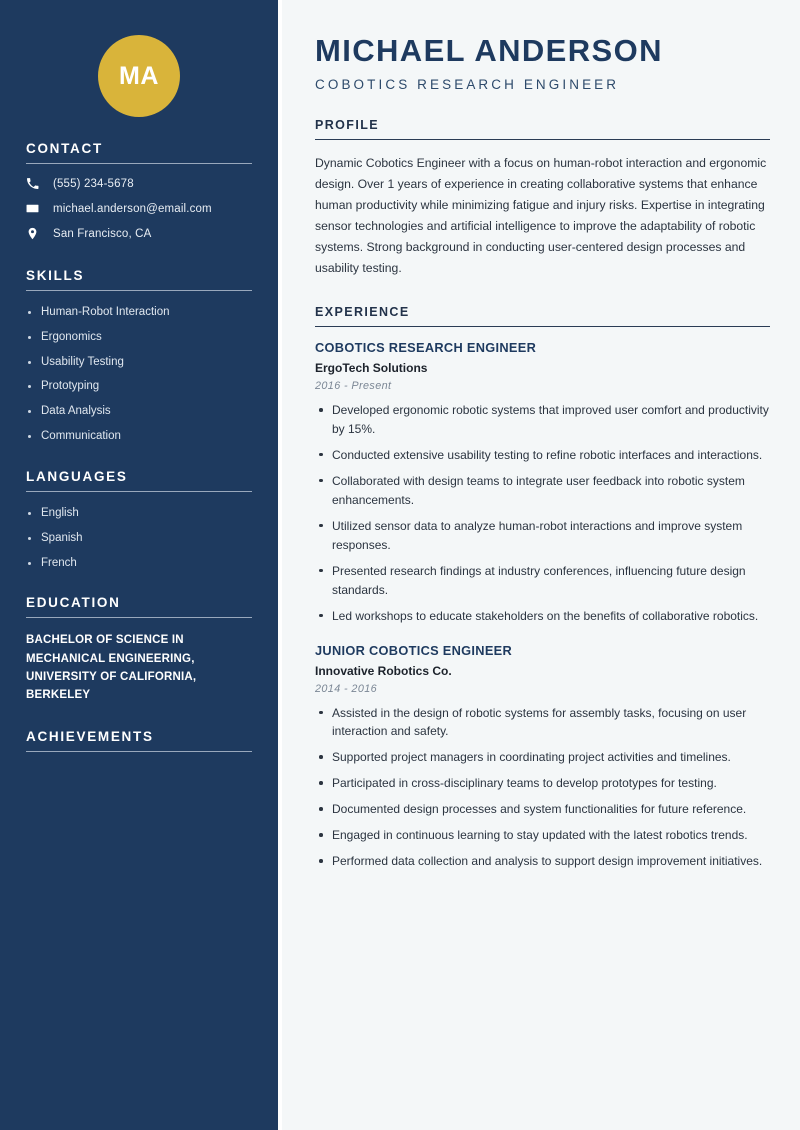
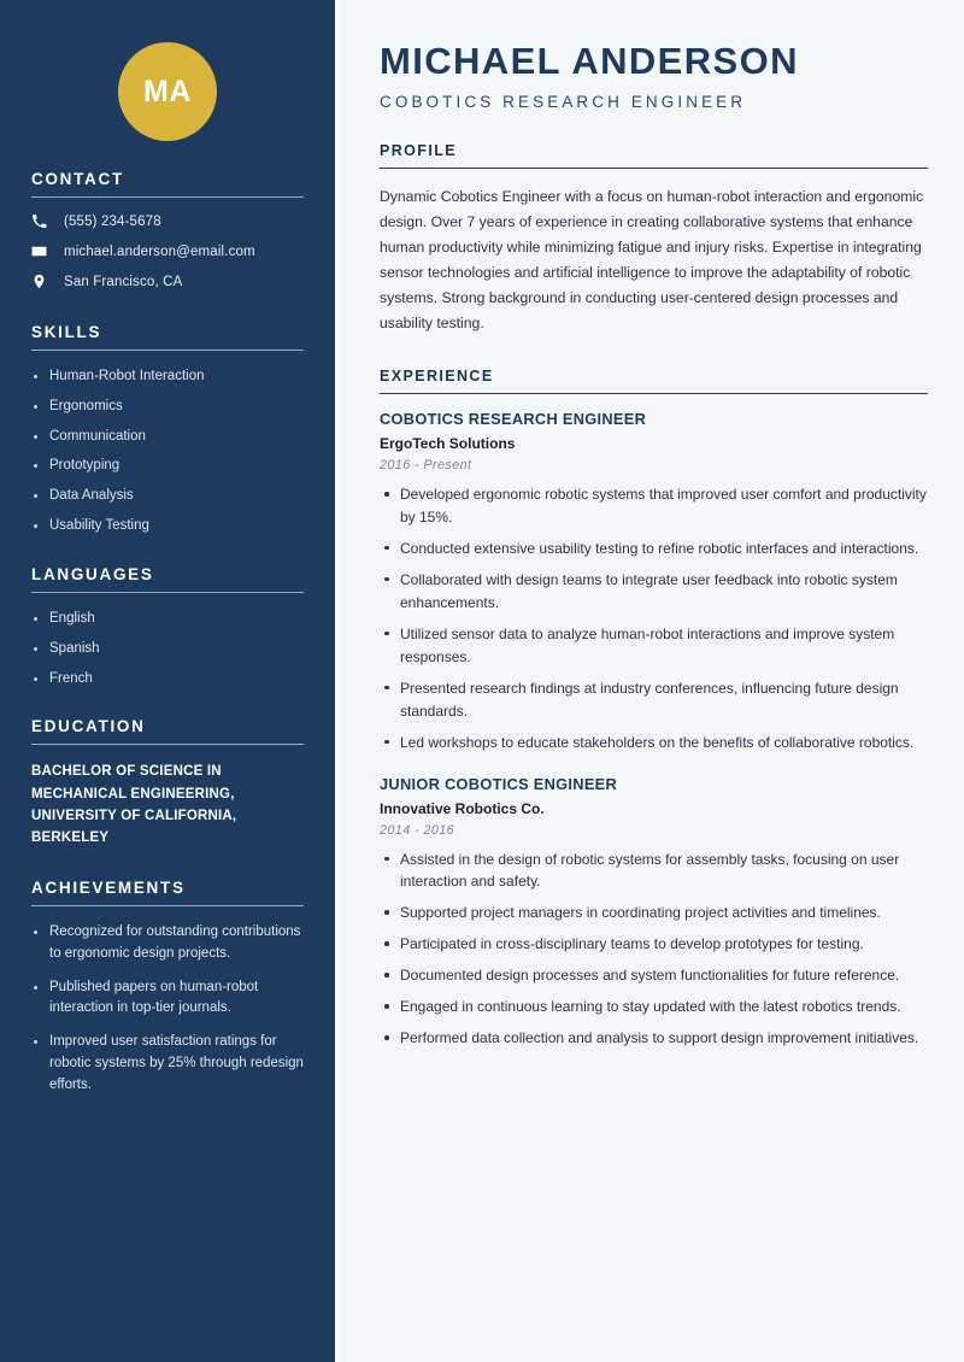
  MA
  CONTACT
  (555) 234-5678
  michael.anderson@email.com
  San Francisco, CA
  SKILLS
  Human-Robot Interaction
  Ergonomics
- Usability Testing
+ Communication
  Prototyping
  Data Analysis
- Communication
+ Usability Testing
  LANGUAGES
  English
  Spanish
  French
  EDUCATION
  BACHELOR OF SCIENCE IN MECHANICAL ENGINEERING, UNIVERSITY OF CALIFORNIA, BERKELEY
  ACHIEVEMENTS
+ Recognized for outstanding contributions to ergonomic design projects.
+ Published papers on human-robot interaction in top-tier journals.
+ Improved user satisfaction ratings for robotic systems by 25% through redesign efforts.
  MICHAEL ANDERSON
  COBOTICS RESEARCH ENGINEER
  PROFILE
- Dynamic Cobotics Engineer with a focus on human-robot interaction and ergonomic design. Over 1 years of experience in creating collaborative systems that enhance human productivity while minimizing fatigue and injury risks. Expertise in integrating sensor technologies and artificial intelligence to improve the adaptability of robotic systems. Strong background in conducting user-centered design processes and usability testing.
+ Dynamic Cobotics Engineer with a focus on human-robot interaction and ergonomic design. Over 7 years of experience in creating collaborative systems that enhance human productivity while minimizing fatigue and injury risks. Expertise in integrating sensor technologies and artificial intelligence to improve the adaptability of robotic systems. Strong background in conducting user-centered design processes and usability testing.
  EXPERIENCE
  COBOTICS RESEARCH ENGINEER
  ErgoTech Solutions
  2016 - Present
  Developed ergonomic robotic systems that improved user comfort and productivity by 15%.
  Conducted extensive usability testing to refine robotic interfaces and interactions.
  Collaborated with design teams to integrate user feedback into robotic system enhancements.
  Utilized sensor data to analyze human-robot interactions and improve system responses.
  Presented research findings at industry conferences, influencing future design standards.
  Led workshops to educate stakeholders on the benefits of collaborative robotics.
  JUNIOR COBOTICS ENGINEER
  Innovative Robotics Co.
  2014 - 2016
  Assisted in the design of robotic systems for assembly tasks, focusing on user interaction and safety.
  Supported project managers in coordinating project activities and timelines.
  Participated in cross-disciplinary teams to develop prototypes for testing.
  Documented design processes and system functionalities for future reference.
  Engaged in continuous learning to stay updated with the latest robotics trends.
  Performed data collection and analysis to support design improvement initiatives.
